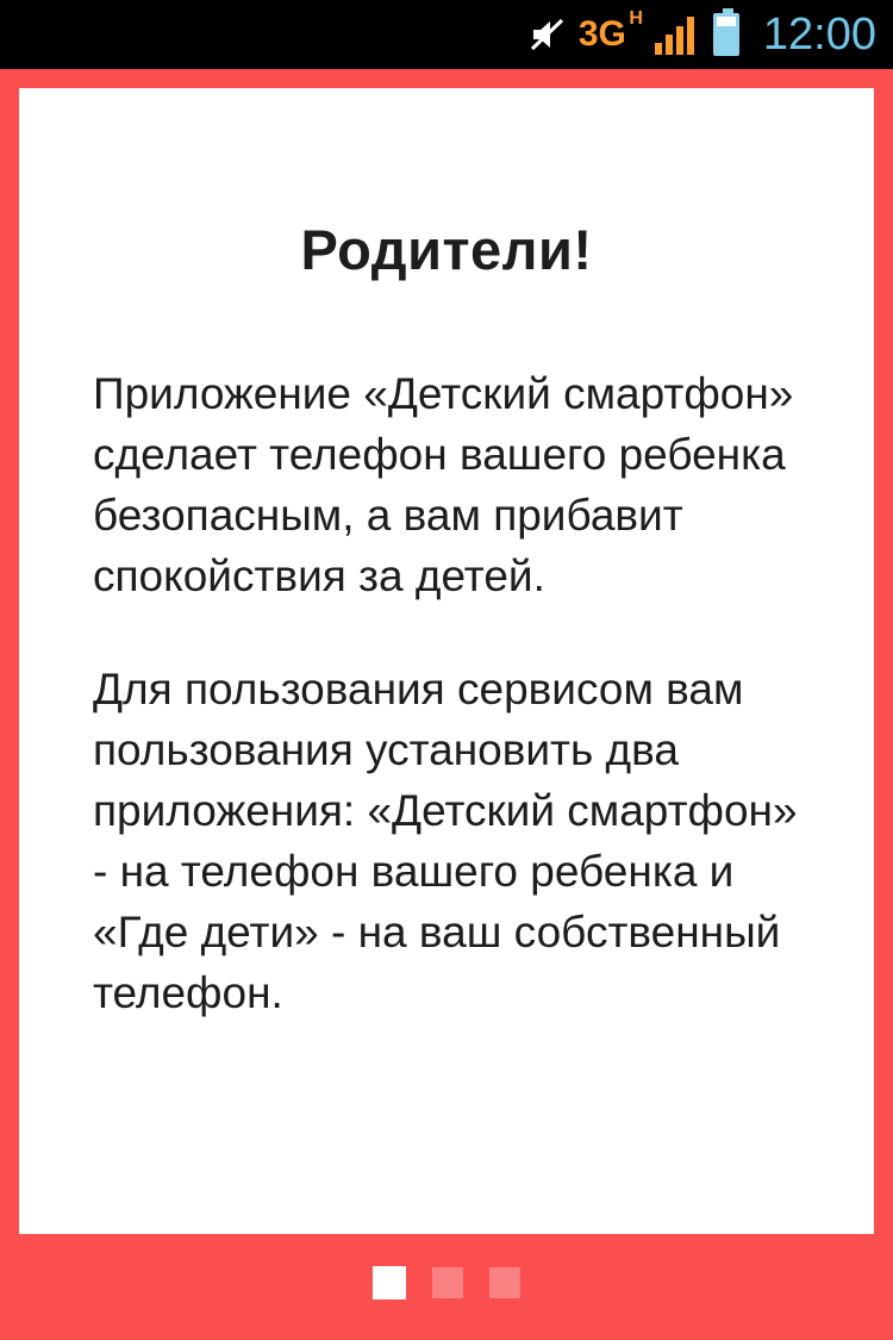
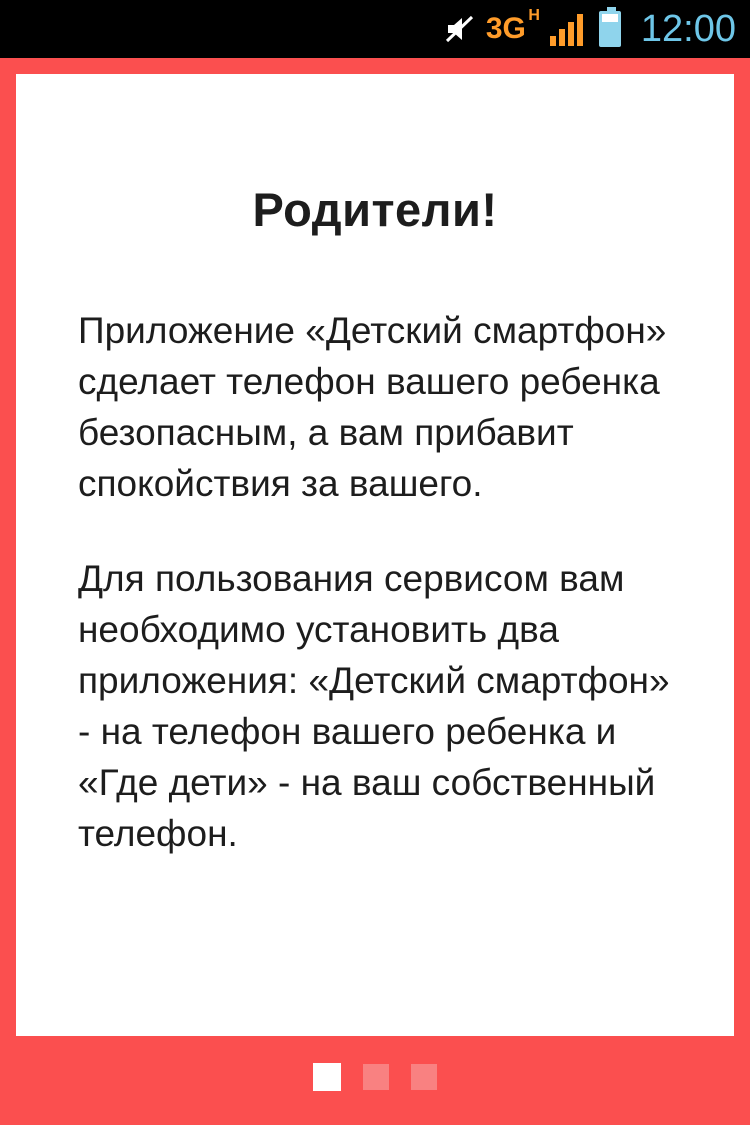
  3G
  H
  12:00
  Родители!
- Приложение «Детский смартфон» сделает телефон вашего ребенка безопасным, а вам прибавит спокойствия за детей.
+ Приложение «Детский смартфон» сделает телефон вашего ребенка безопасным, а вам прибавит спокойствия за вашего.
- Для пользования сервисом вам пользования установить два приложения: «Детский смартфон» - на телефон вашего ребенка и «Где дети» - на ваш собственный телефон.
+ Для пользования сервисом вам необходимо установить два приложения: «Детский смартфон» - на телефон вашего ребенка и «Где дети» - на ваш собственный телефон.
